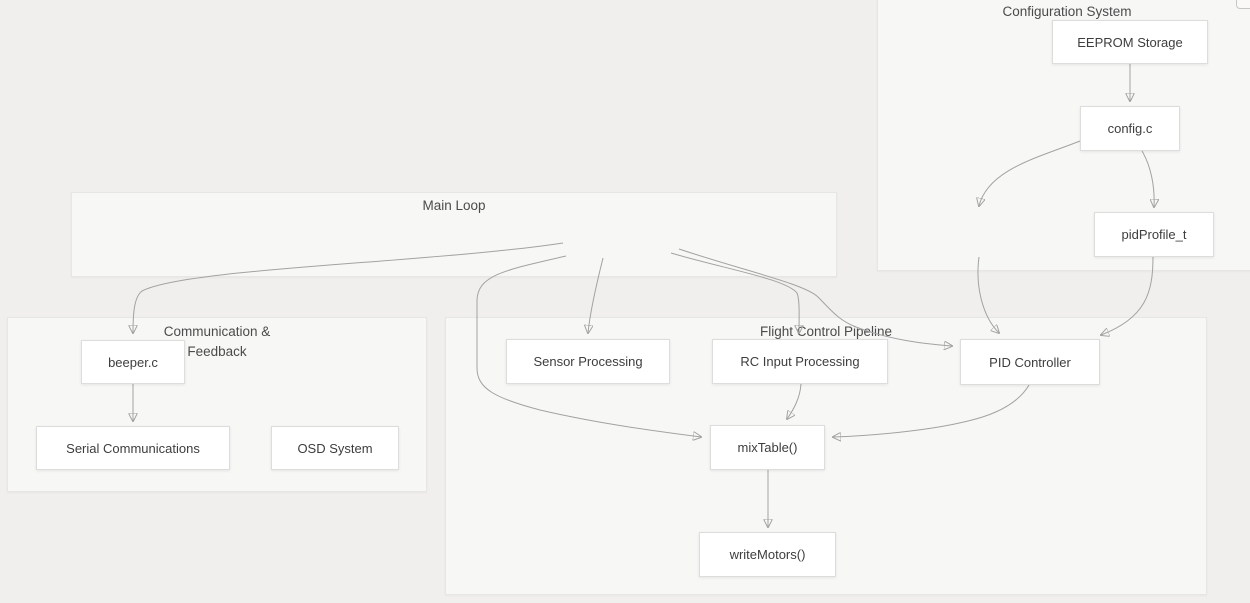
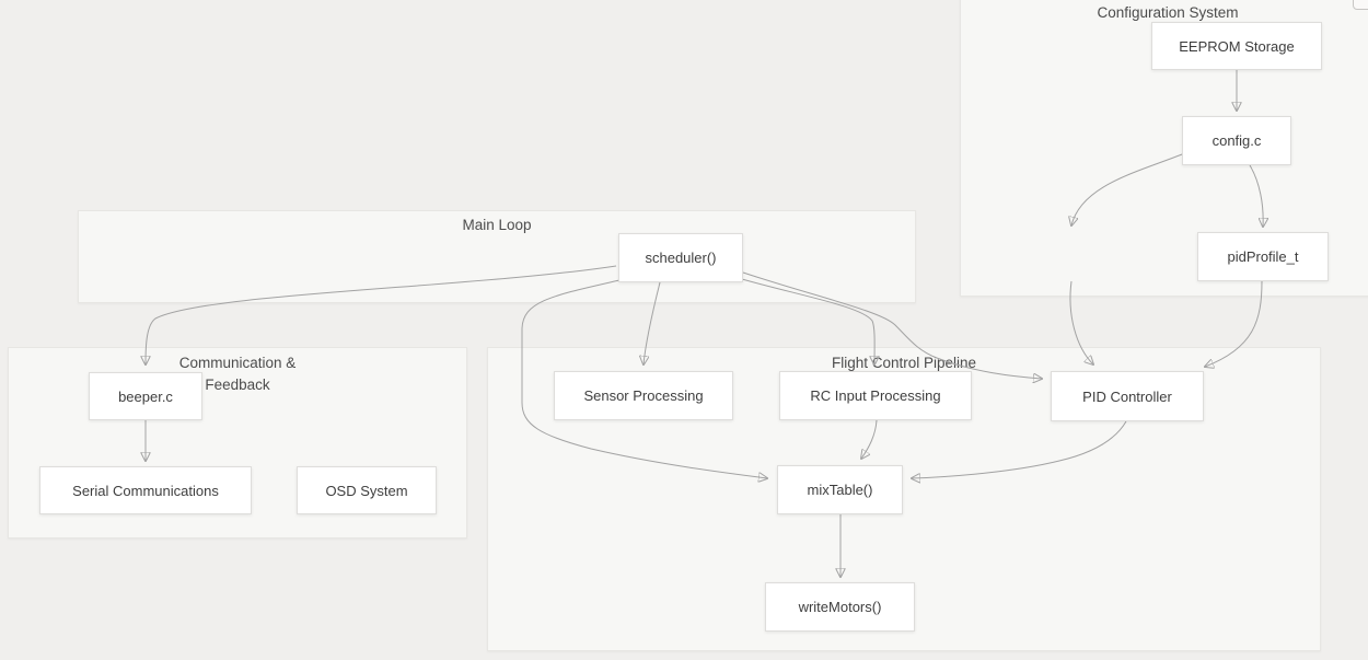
  Configuration System
  Main Loop
  Communication &
  Feedback
  Flight Control Pipeline
  EEPROM Storage
  config.c
  pidProfile_t
+ scheduler()
  beeper.c
  Serial Communications
  OSD System
  Sensor Processing
  RC Input Processing
  PID Controller
  mixTable()
  writeMotors()
